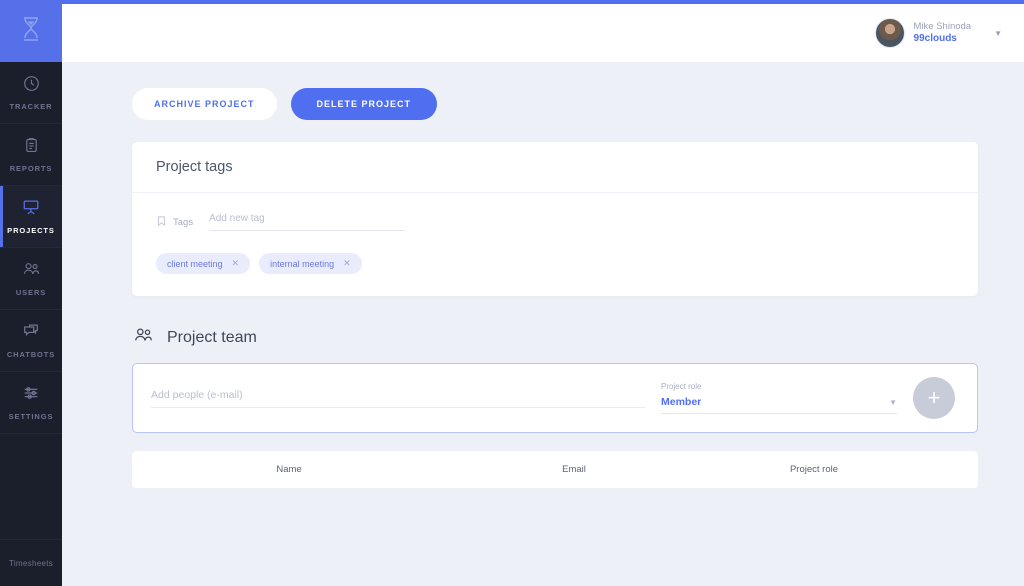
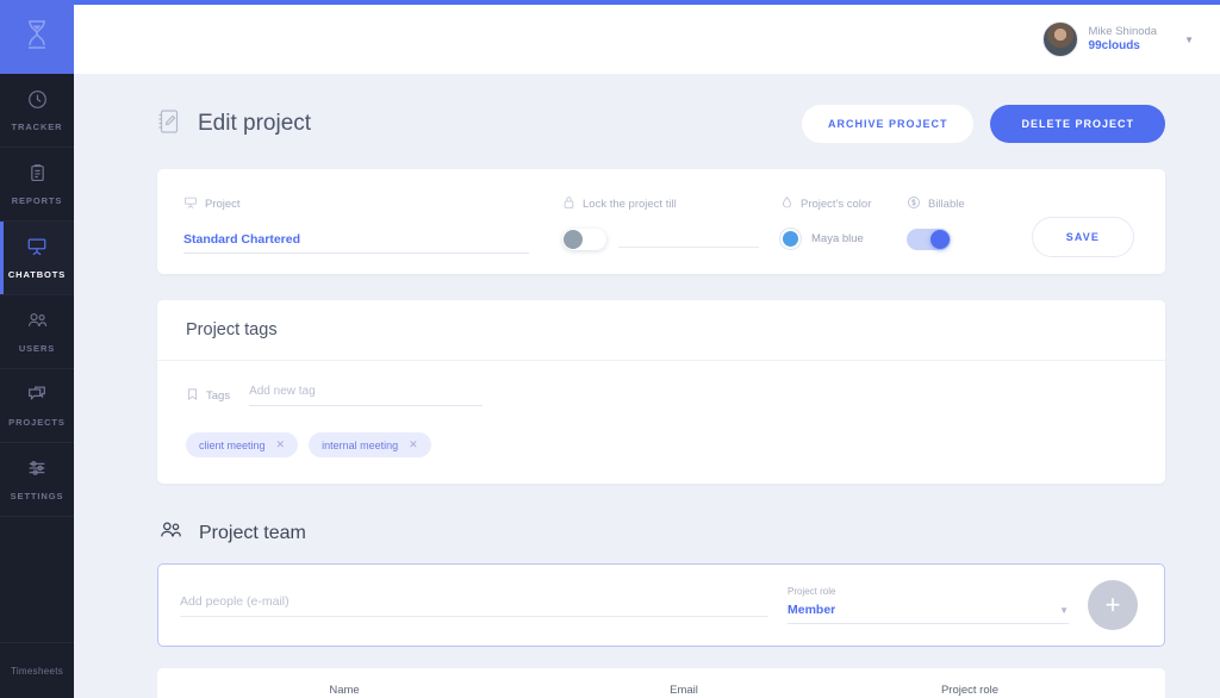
  TRACKER
  REPORTS
- PROJECTS
+ CHATBOTS
  USERS
- CHATBOTS
+ PROJECTS
  SETTINGS
  Timesheets
  Mike Shinoda
  99clouds
  ▼
+ Edit project
  ARCHIVE PROJECT
  DELETE PROJECT
+ Project
+ Standard Chartered
+ Lock the project till
+ Project's color
+ Maya blue
+ Billable
+ SAVE
  Project tags
  Tags
  Add new tag
  client meeting
  ✕
  internal meeting
  ✕
  Project team
  Add people (e-mail)
  Project role
  Member
  ▼
  +
  Name
  Email
  Project role
